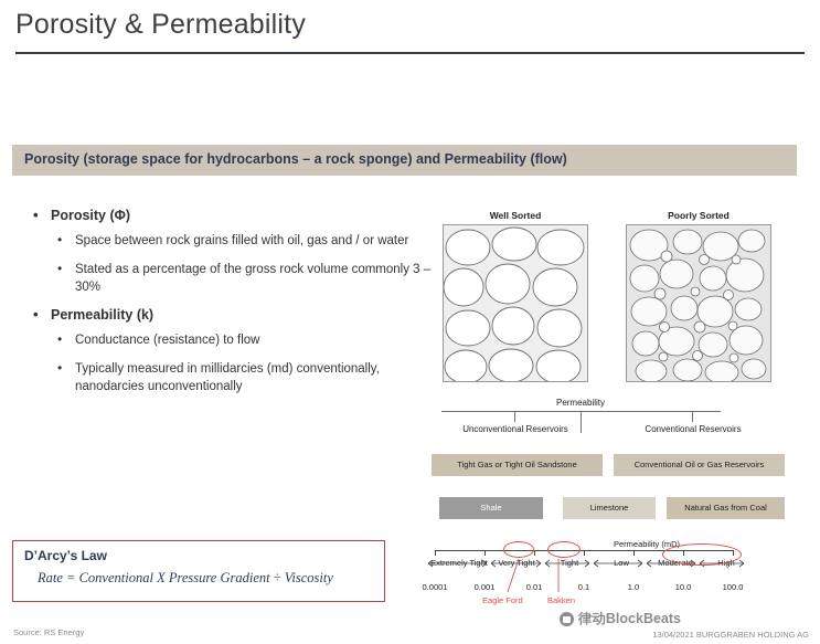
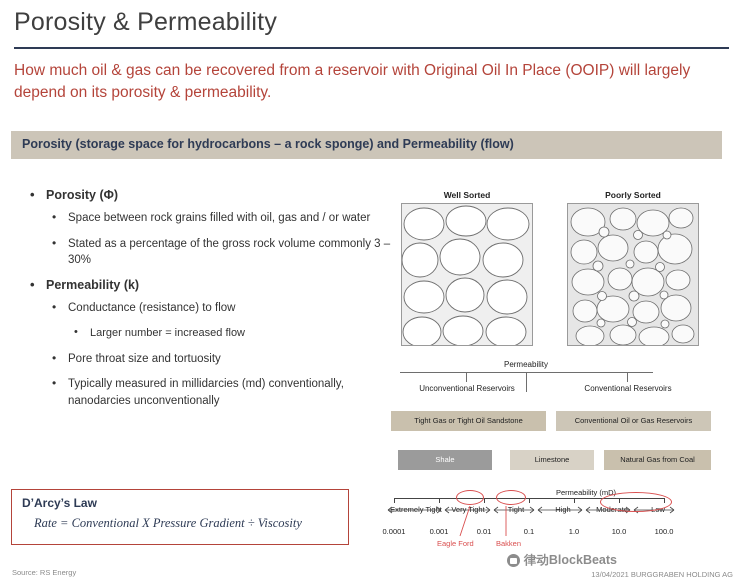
  Porosity & Permeability
+ How much oil & gas can be recovered from a reservoir with Original Oil In Place (OOIP) will largely depend on its porosity & permeability.
  Porosity (storage space for hydrocarbons – a rock sponge) and Permeability (flow)
  Porosity (Φ)
  Space between rock grains filled with oil, gas and / or water
  Stated as a percentage of the gross rock volume commonly 3 – 30%
  Permeability (k)
  Conductance (resistance) to flow
+ Larger number = increased flow
+ Pore throat size and tortuosity
  Typically measured in millidarcies (md) conventionally, nanodarcies unconventionally
  D’Arcy’s Law
  Rate = Conventional X Pressure Gradient ÷ Viscosity
  Source: RS Energy
  13/04/2021 BURGGRABEN HOLDING AG
  律动BlockBeats
  Well Sorted
  Poorly Sorted
  Permeability
  Unconventional Reservoirs
  Conventional Reservoirs
  Tight Gas or Tight Oil Sandstone
  Conventional Oil or Gas Reservoirs
  Shale
  Limestone
  Natural Gas from Coal
  Permeability (mD)
  0.0001
  0.001
  0.01
  0.1
  1.0
  10.0
  100.0
  Extremely Tigh
  Very Tight
  Tight
- Low
+ High
  Moderate
- High
+ Low
  Eagle Ford
  Bakken
